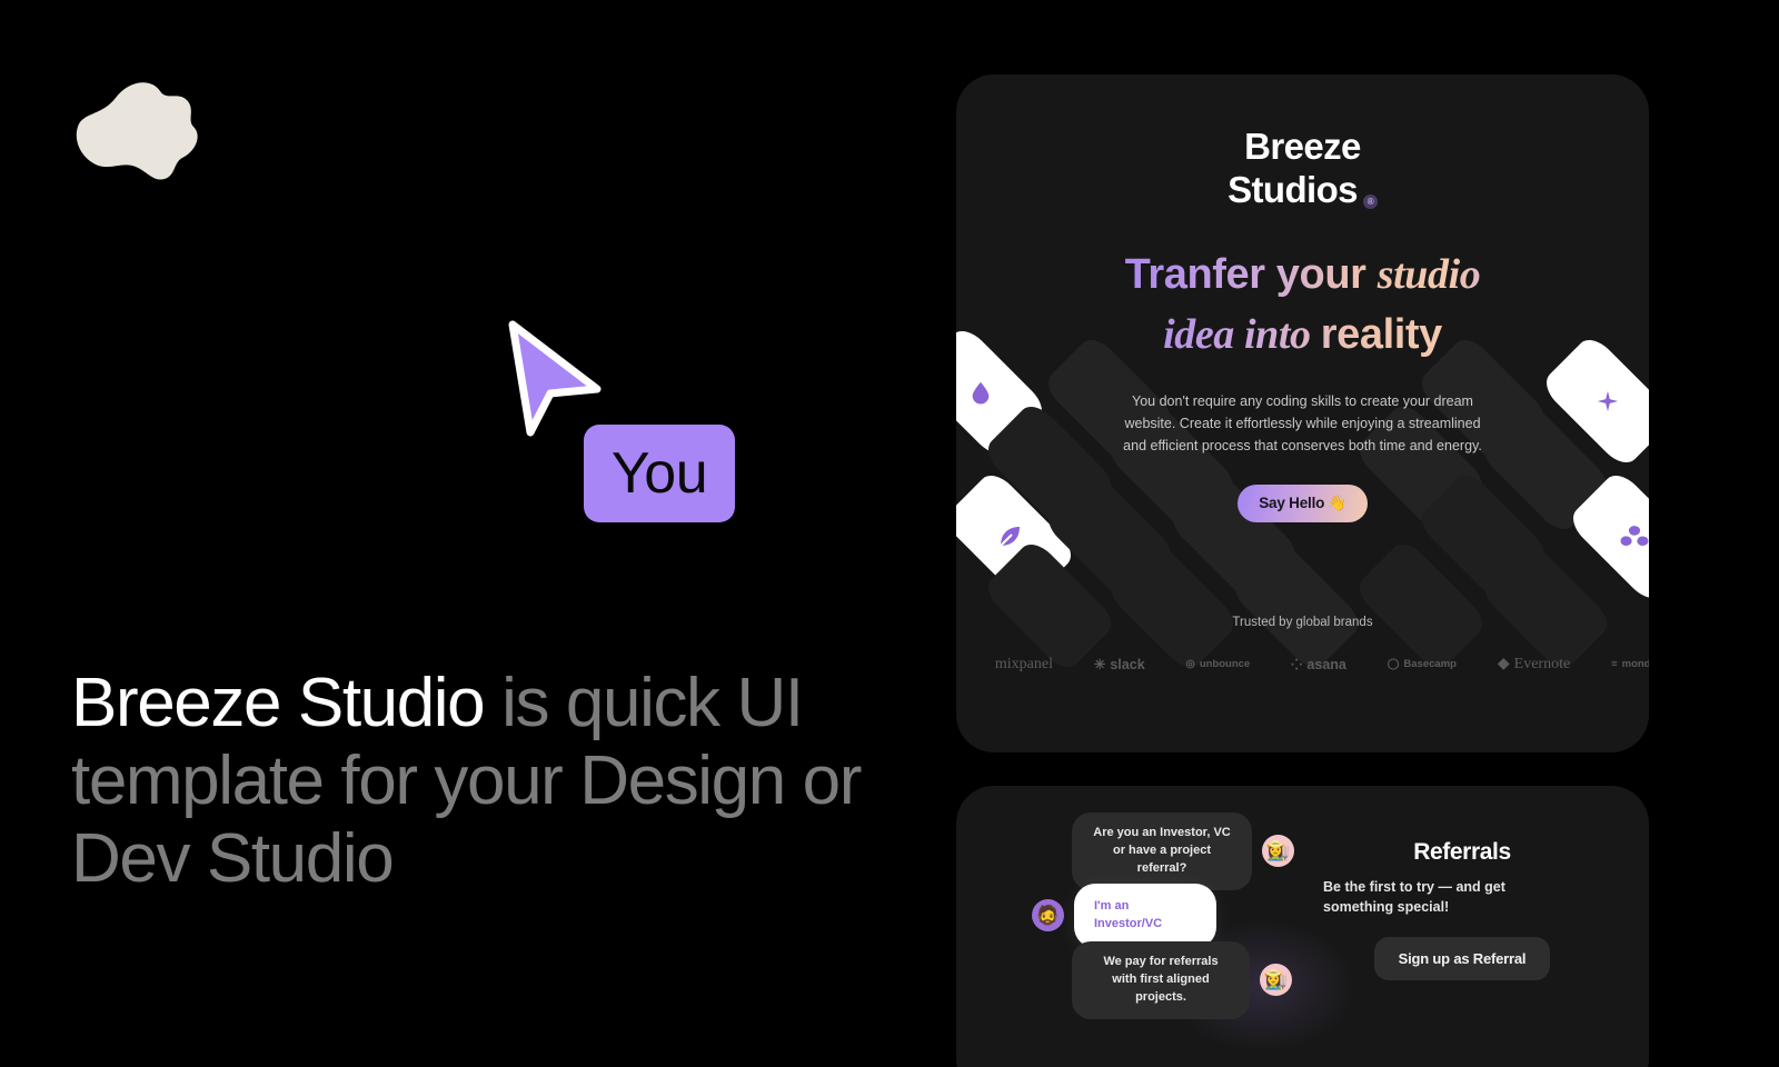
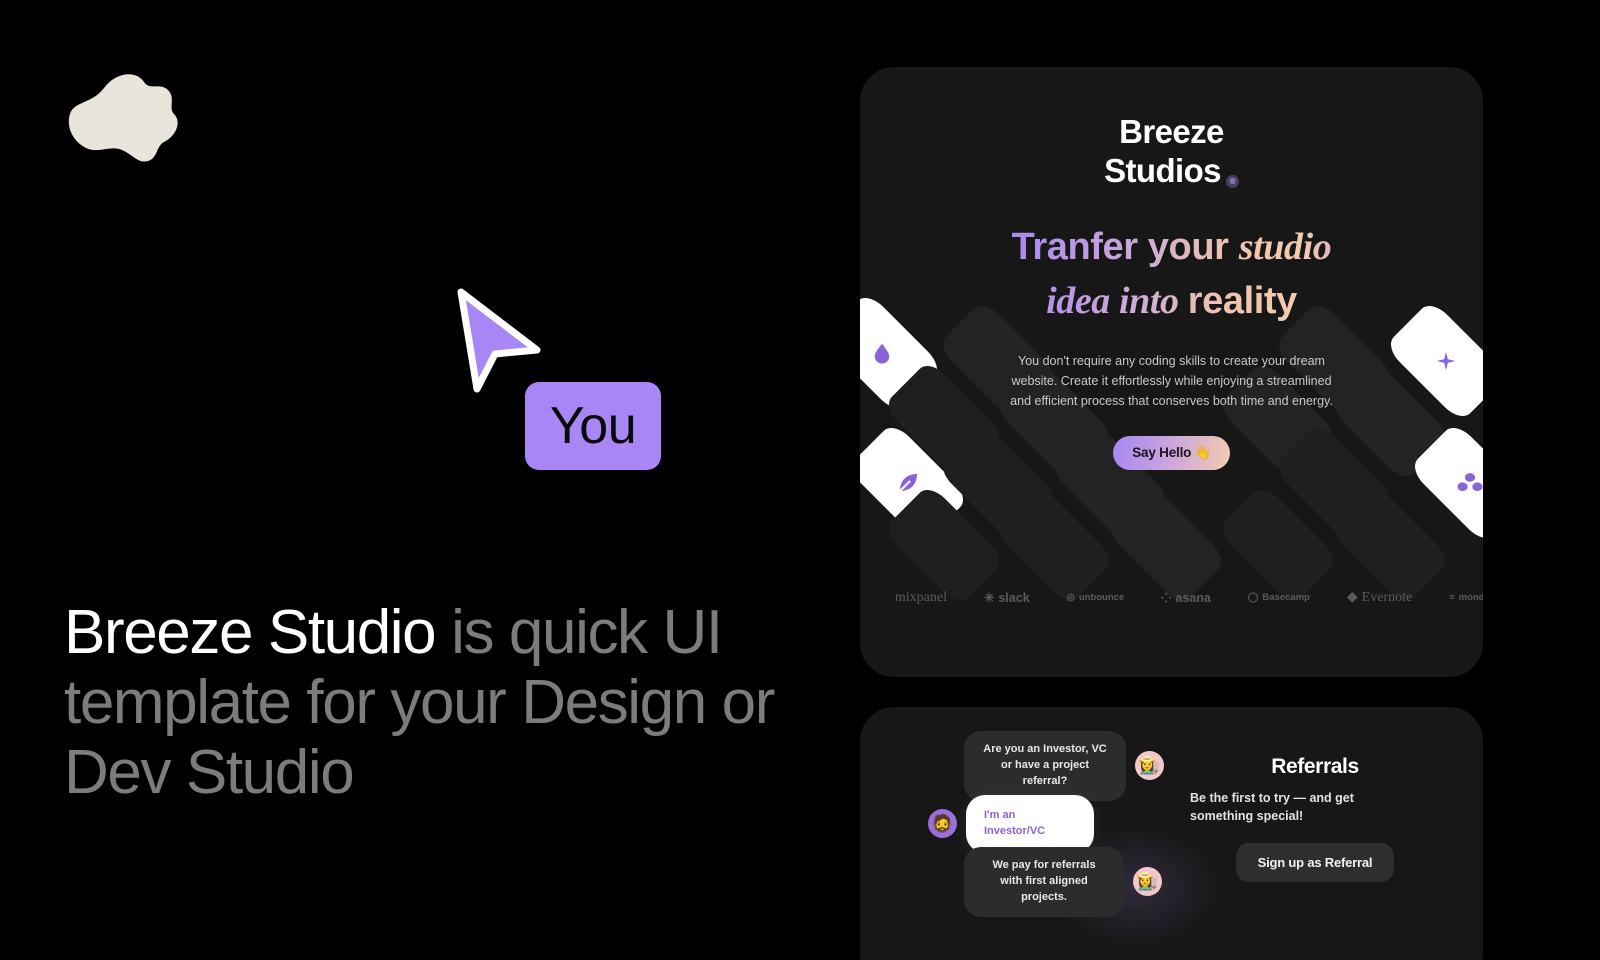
  You
  Breeze Studio is quick UI template for your Design or Dev Studio
  Breeze
  Studios ®
  Tranfer your studio
  idea into reality
  You don't require any coding skills to create your dream website. Create it effortlessly while enjoying a streamlined and efficient process that conserves both time and energy.
  Say Hello
  👋
- Trusted by global brands
  mixpanel
  ✳
  slack
  ◎
  unbounce
  ⁘
  asana
  ◯
  Basecamp
  ◆
  Evernote
  ≡
  Are you an Investor, VC or have a project referral?
  👩‍🌾
  🧔
  I'm an Investor/VC
  We pay for referrals with first aligned projects.
  👩‍🌾
  Referrals
  Be the first to try — and get something special!
  Sign up as Referral
